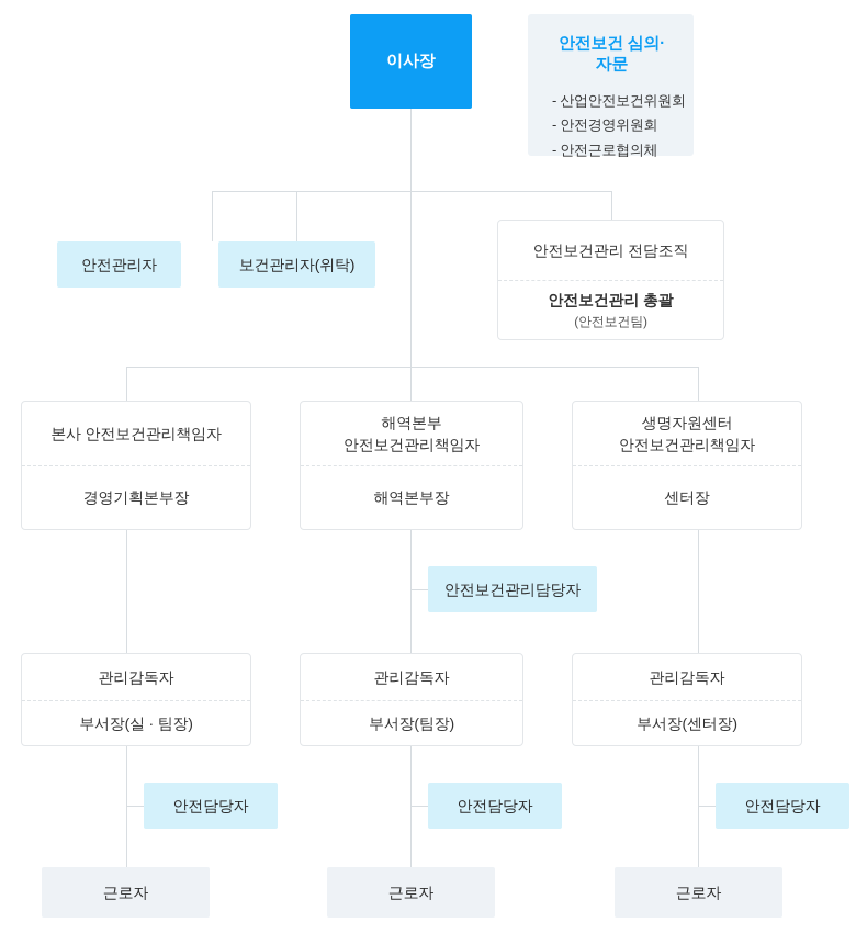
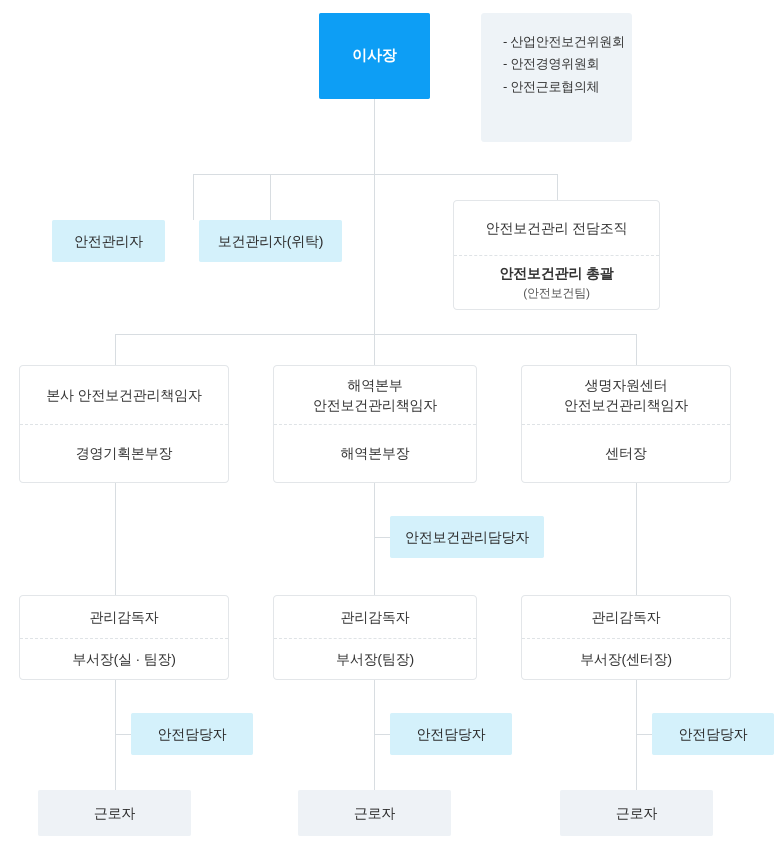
  이사장
- 안전보건 심의·자문
  - 산업안전보건위원회
  - 안전경영위원회
  - 안전근로협의체
  안전관리자
  보건관리자(위탁)
  안전보건관리 전담조직
  안전보건관리 총괄
  (안전보건팀)
  본사 안전보건관리책임자
  경영기획본부장
  해역본부
  안전보건관리책임자
  해역본부장
  생명자원센터
  안전보건관리책임자
  센터장
  안전보건관리담당자
  관리감독자
  부서장(실 · 팀장)
  관리감독자
  부서장(팀장)
  관리감독자
  부서장(센터장)
  안전담당자
  안전담당자
  안전담당자
  근로자
  근로자
  근로자
